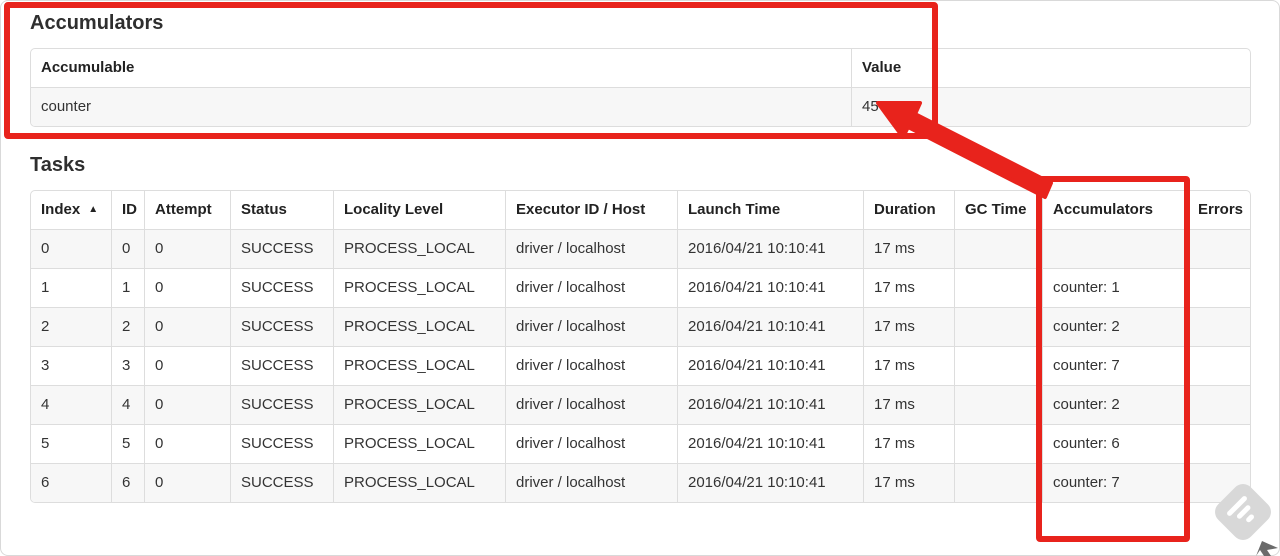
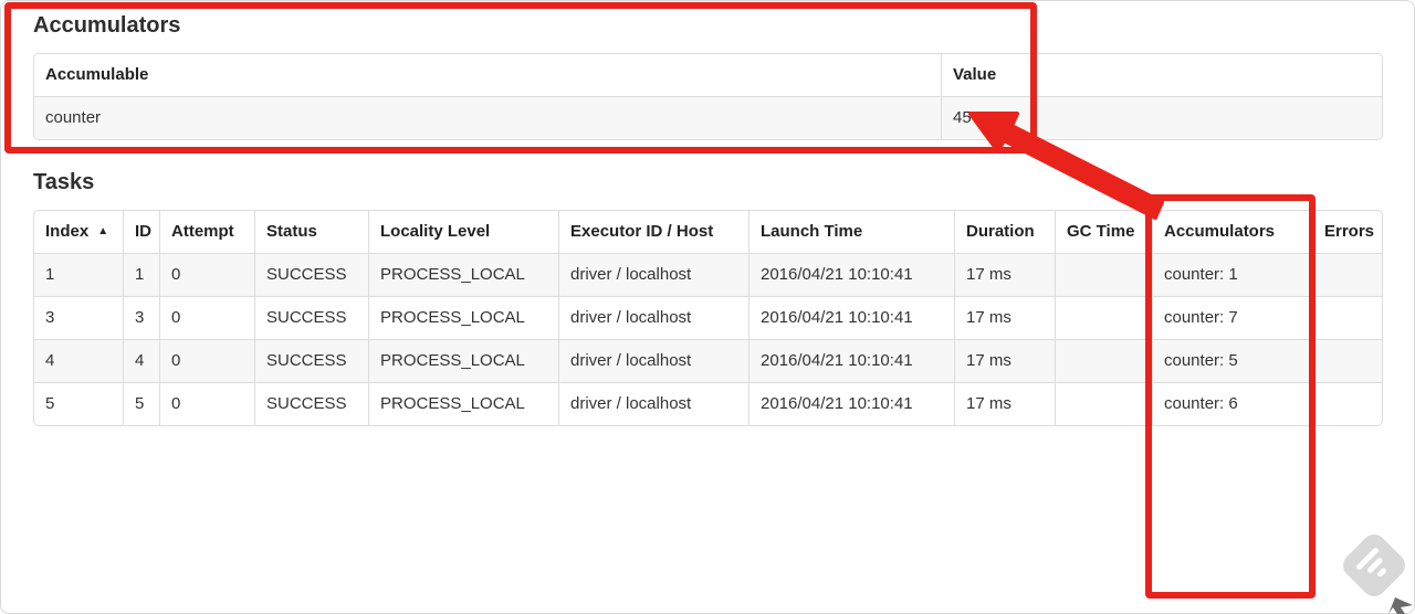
  Accumulators
  Accumulable	Value
  counter	45
  Tasks
  Index ▲	ID	Attempt	Status	Locality Level	Executor ID / Host	Launch Time	Duration	GC Time	Accumulators	Errors
- 0	0	0	SUCCESS	PROCESS_LOCAL	driver / localhost	2016/04/21 10:10:41	17 ms
  1	1	0	SUCCESS	PROCESS_LOCAL	driver / localhost	2016/04/21 10:10:41	17 ms		counter: 1
- 2	2	0	SUCCESS	PROCESS_LOCAL	driver / localhost	2016/04/21 10:10:41	17 ms		counter: 2
  3	3	0	SUCCESS	PROCESS_LOCAL	driver / localhost	2016/04/21 10:10:41	17 ms		counter: 7
- 4	4	0	SUCCESS	PROCESS_LOCAL	driver / localhost	2016/04/21 10:10:41	17 ms		counter: 2
+ 4	4	0	SUCCESS	PROCESS_LOCAL	driver / localhost	2016/04/21 10:10:41	17 ms		counter: 5
  5	5	0	SUCCESS	PROCESS_LOCAL	driver / localhost	2016/04/21 10:10:41	17 ms		counter: 6
- 6	6	0	SUCCESS	PROCESS_LOCAL	driver / localhost	2016/04/21 10:10:41	17 ms		counter: 7
